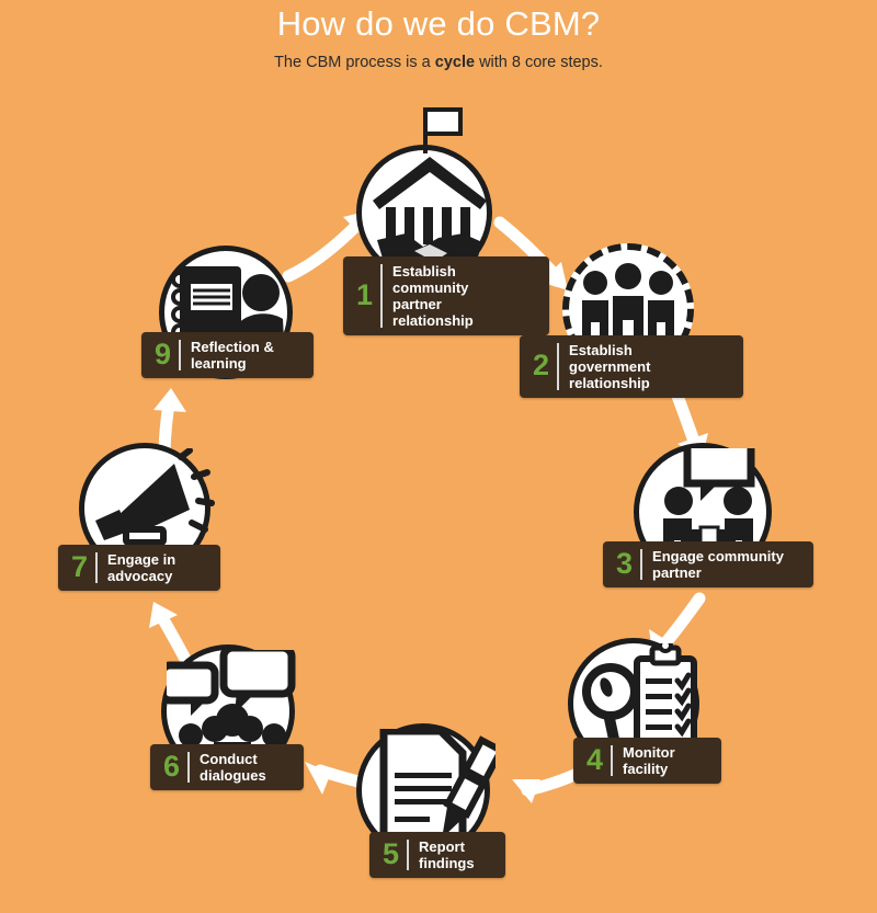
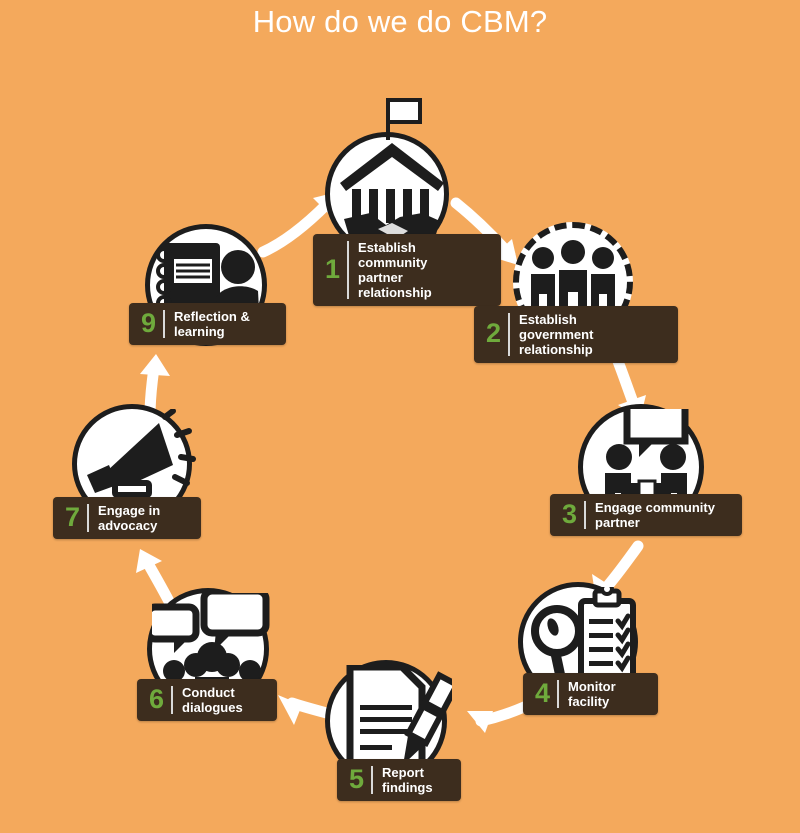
  How do we do CBM?
- The CBM process is a cycle with 8 core steps.
  1
  Establish
  community
  partner
  relationship
  2
  Establish
  government
  relationship
  3
  Engage community
  partner
  4
  Monitor
  facility
  5
  Report
  findings
  6
  Conduct
  dialogues
  7
  Engage in
  advocacy
  9
  Reflection &
  learning
